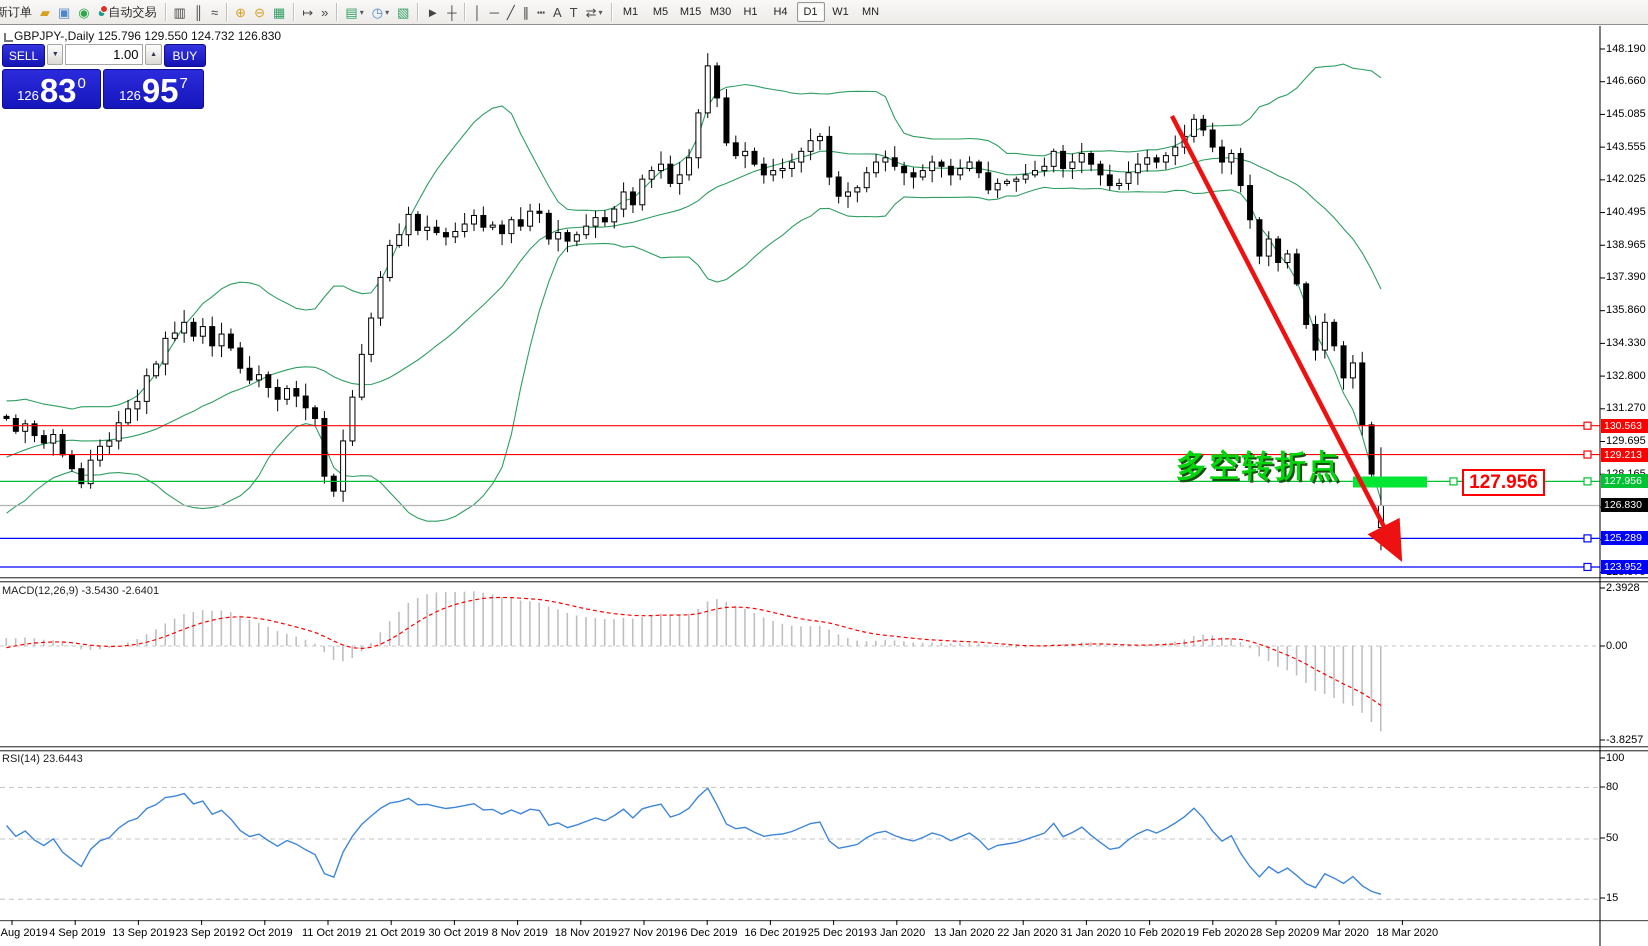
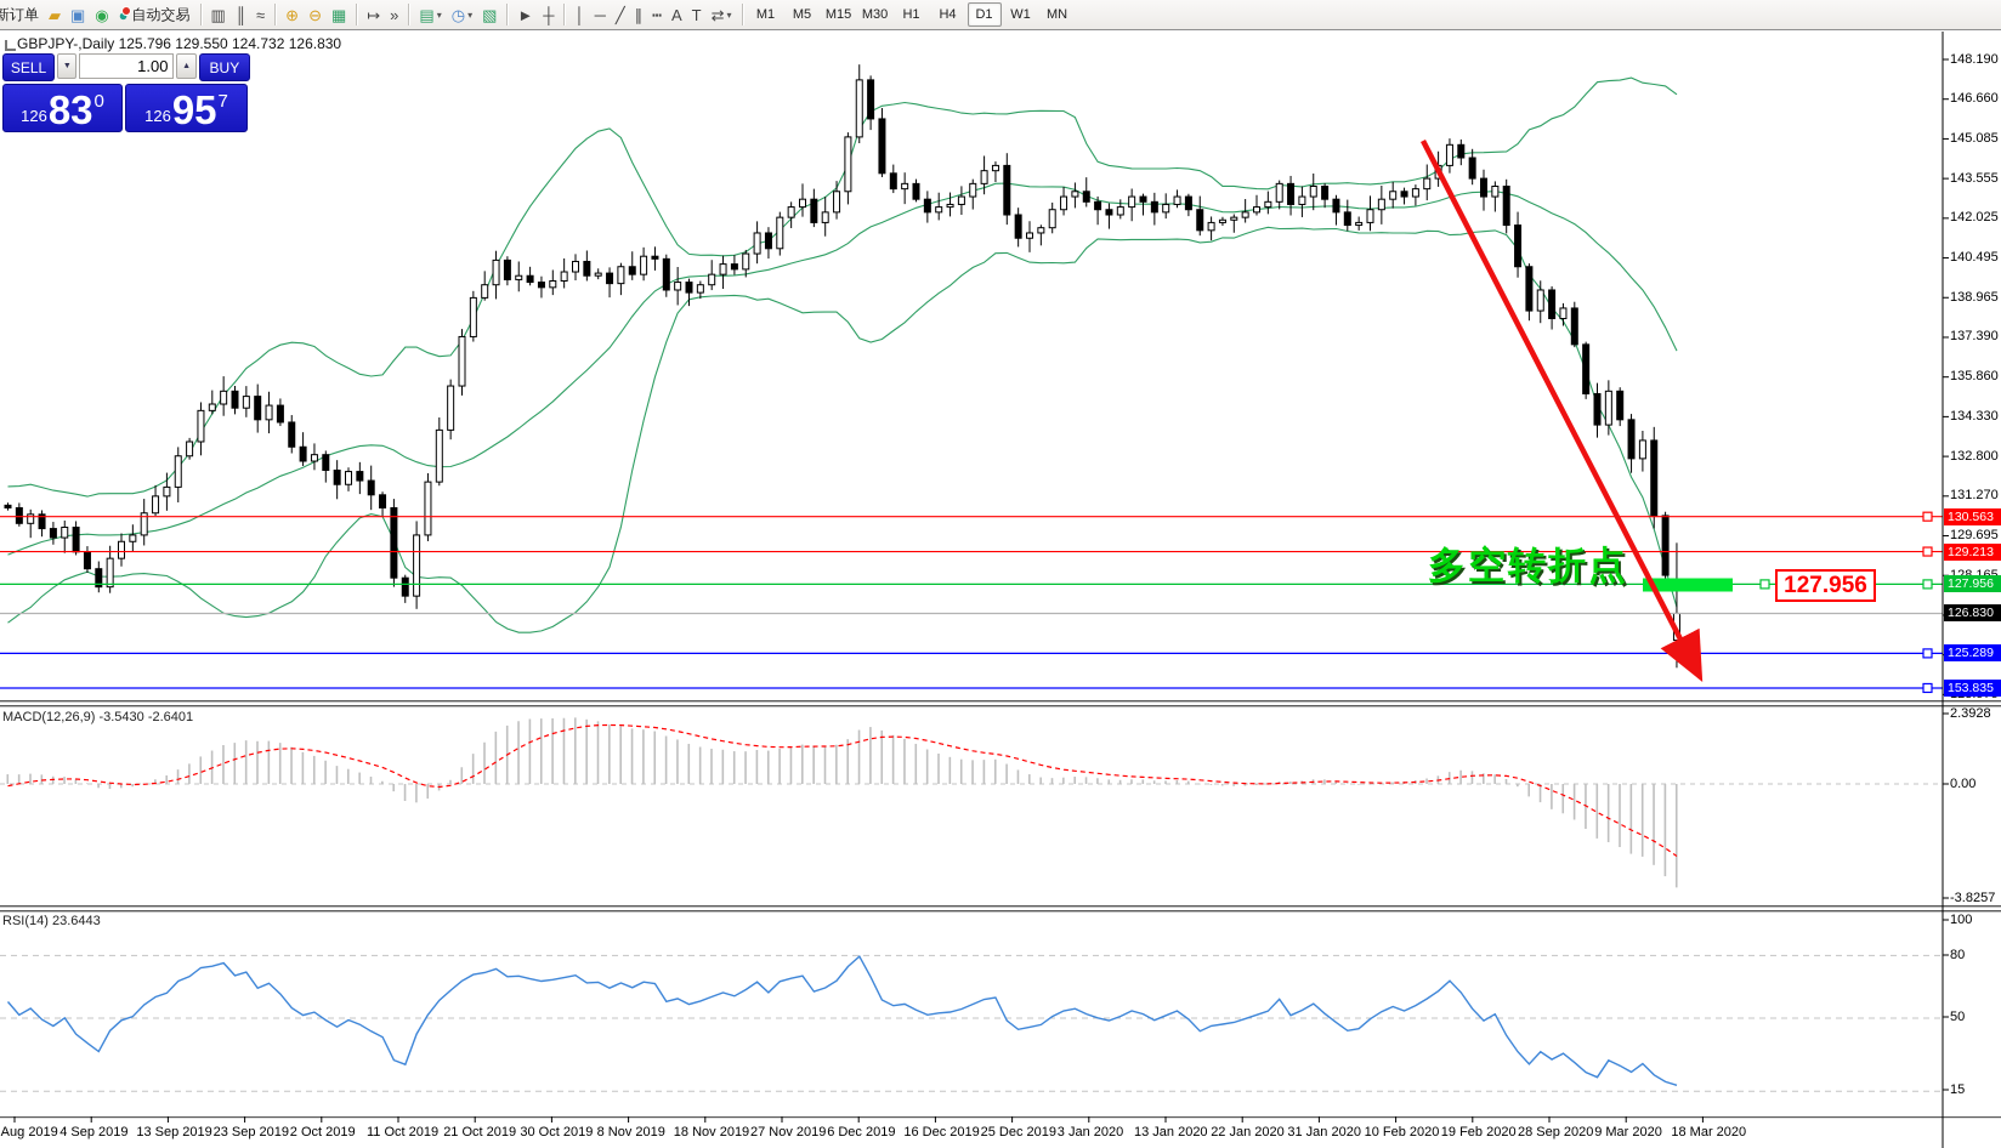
  新订单
  ▰
  ▣
  ◉
  自动交易
  ▥
  ║
  ≈
  ⊕
  ⊖
  ▦
  ↦
  »
  ▤
  ▾
  ◷
  ▾
  ▧
  ►
  ┼
  │
  ─
  ╱
  ∥
  ┅
  A
  T
  ⇄
  ▾
  M1
  M5
  M15
  M30
  H1
  H4
  D1
  W1
  MN
  GBPJPY-,Daily 125.796 129.550 124.732 126.830
  SELL
  1.00
  BUY
  126
  83
  0
  126
  95
  7
  多空转折点
  127.956
  MACD(12,26,9) -3.5430 -2.6401
  RSI(14) 23.6443
  148.190
  146.660
  145.085
  143.555
  142.025
  140.495
  138.965
  137.390
  135.860
  134.330
  132.800
  131.270
  129.695
  2.3928
  0.00
  -3.8257
  100
  80
  50
  15
  130.563
  129.213
  127.956
  126.830
  125.289
- 123.952
+ 153.835
  Aug 2019
  4 Sep 2019
  13 Sep 2019
  23 Sep 2019
  2 Oct 2019
  11 Oct 2019
  21 Oct 2019
  30 Oct 2019
  8 Nov 2019
  18 Nov 2019
  27 Nov 2019
  6 Dec 2019
  16 Dec 2019
  25 Dec 2019
  3 Jan 2020
  13 Jan 2020
  22 Jan 2020
  31 Jan 2020
  10 Feb 2020
  19 Feb 2020
  28 Sep 2020
  9 Mar 2020
  18 Mar 2020
